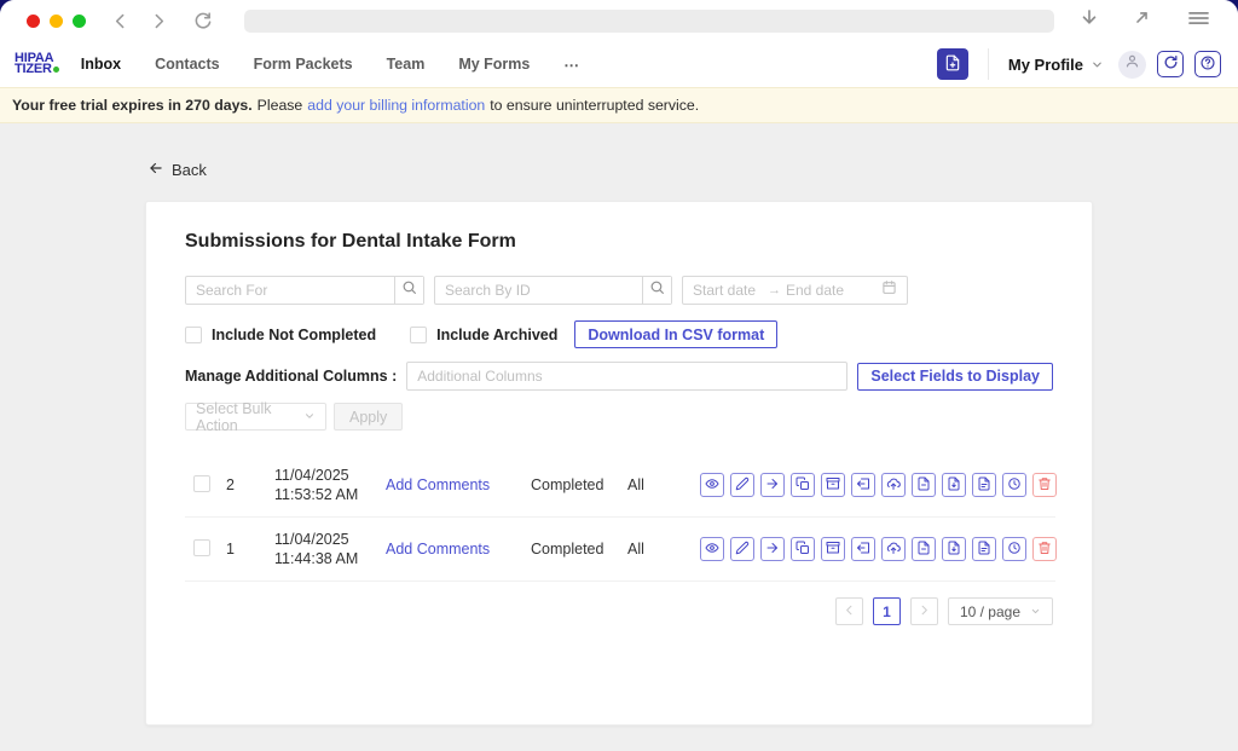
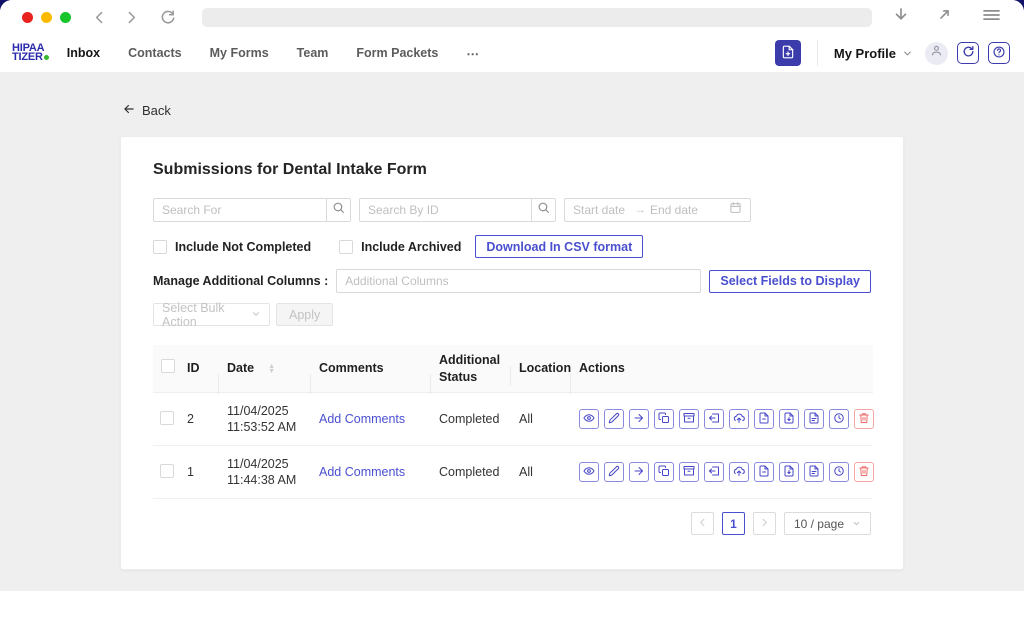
  HIPAA
  TIZER
  Inbox
  Contacts
- Form Packets
+ My Forms
  Team
- My Forms
+ Form Packets
  ⋯
  My Profile
- Your free trial expires in 270 days.
- Please
- add your billing information
- to ensure uninterrupted service.
  Back
  Submissions for Dental Intake Form
  Search For
  Search By ID
  Start date
  →
  End date
  Include Not Completed
  Include Archived
  Download In CSV format
  Manage Additional Columns :
  Additional Columns
  Select Fields to Display
  Select Bulk Action
  Apply
+ ID
+ Date
+ Comments
+ Additional Status
+ Location
+ Actions
  2
  11/04/2025
  11:53:52 AM
  Add Comments
  Completed
  All
  1
  11/04/2025
  11:44:38 AM
  Add Comments
  Completed
  All
  1
  10 / page
